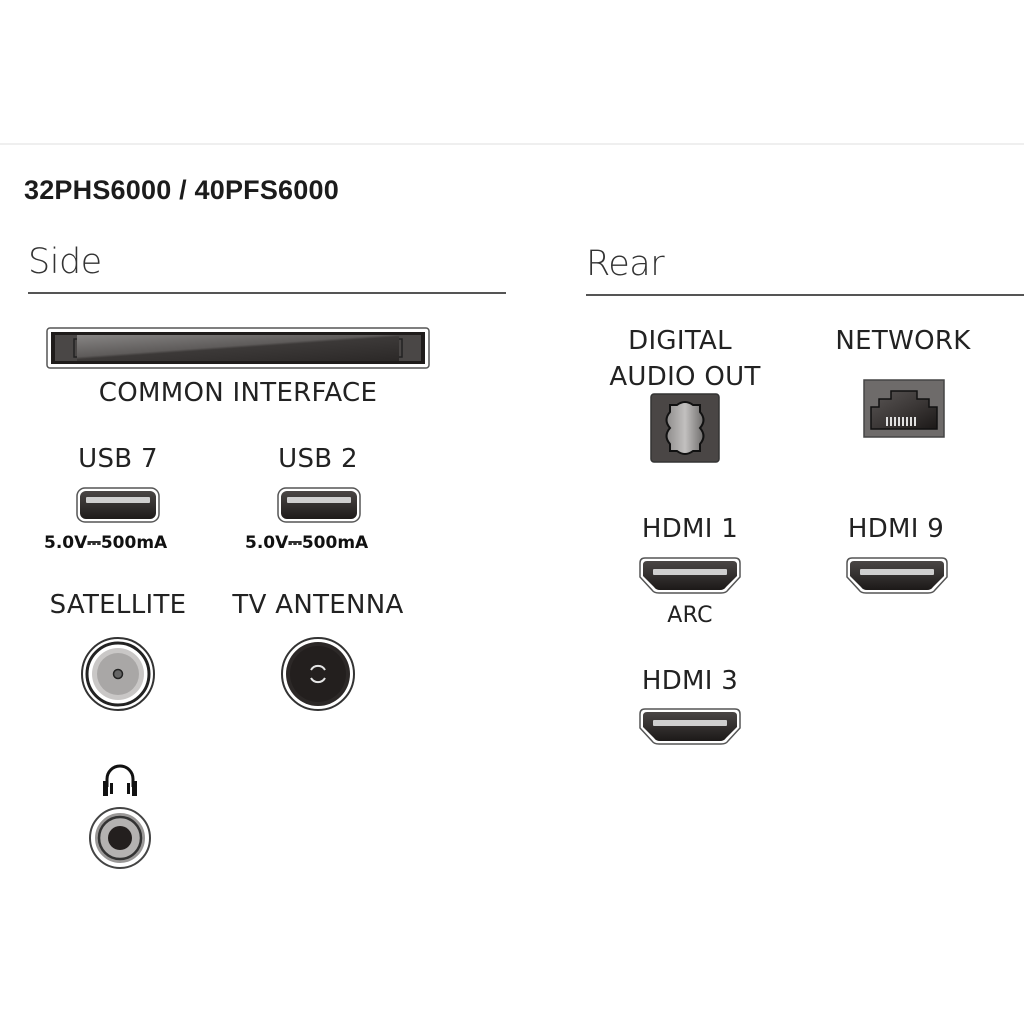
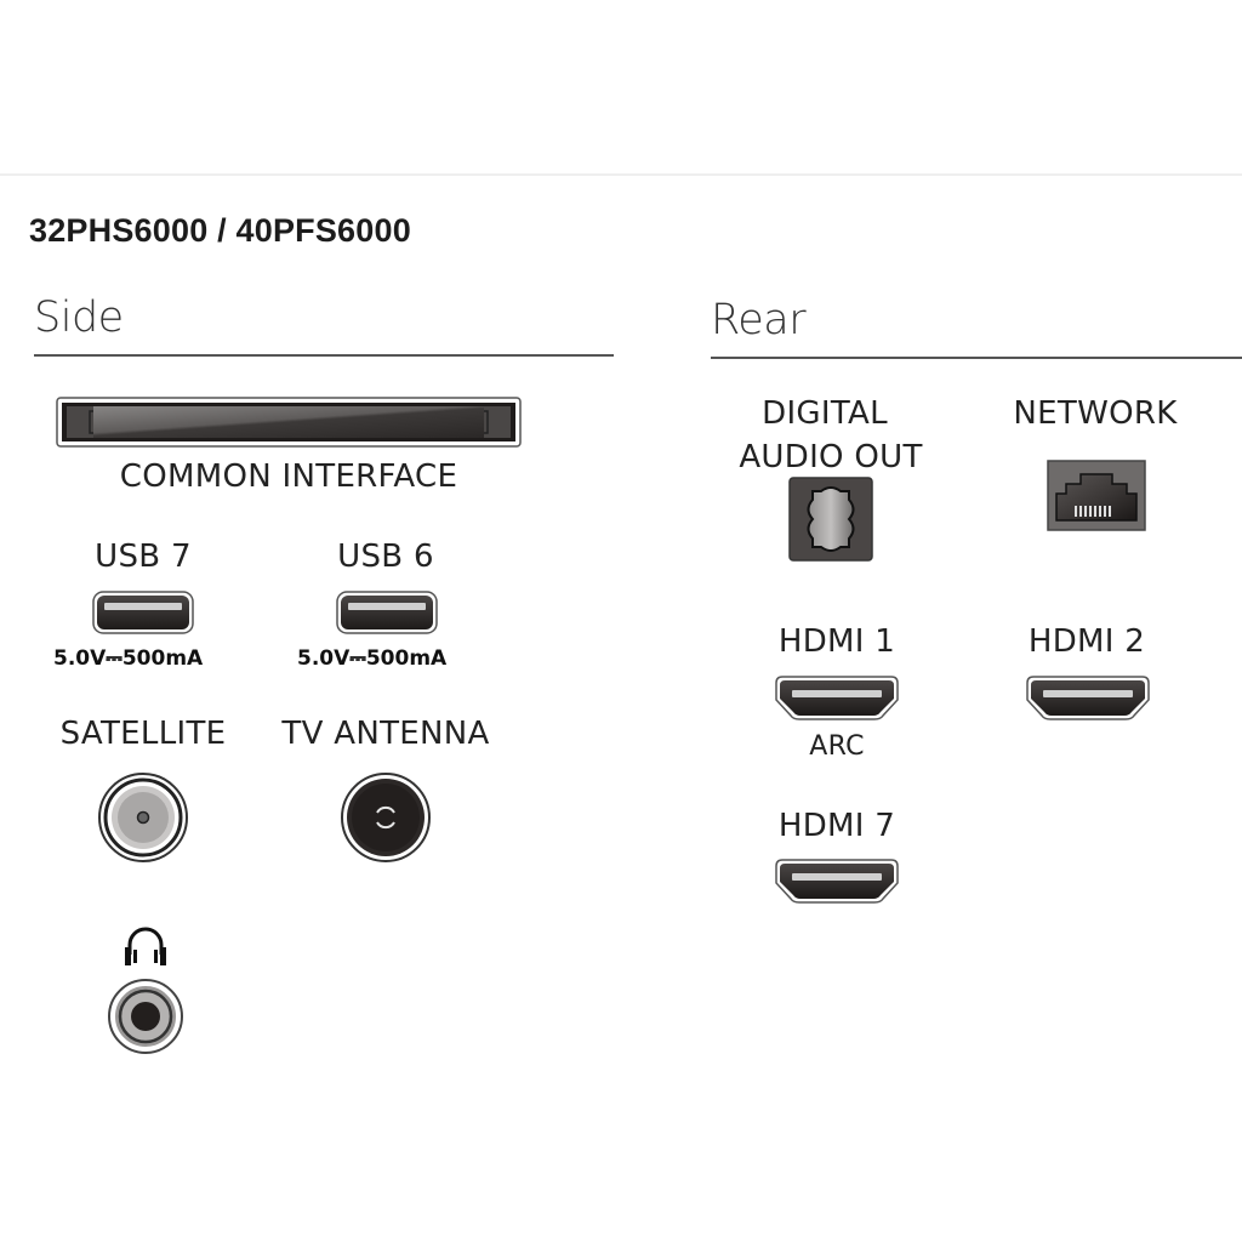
  32PHS6000 / 40PFS6000
  Side
  COMMON INTERFACE
  USB 7
  5.0V⎓500mA
- USB 2
+ USB 6
  5.0V⎓500mA
  SATELLITE
  TV ANTENNA
  Rear
  DIGITAL
  AUDIO OUT
  NETWORK
  HDMI 1
  ARC
- HDMI 9
+ HDMI 2
- HDMI 3
+ HDMI 7
